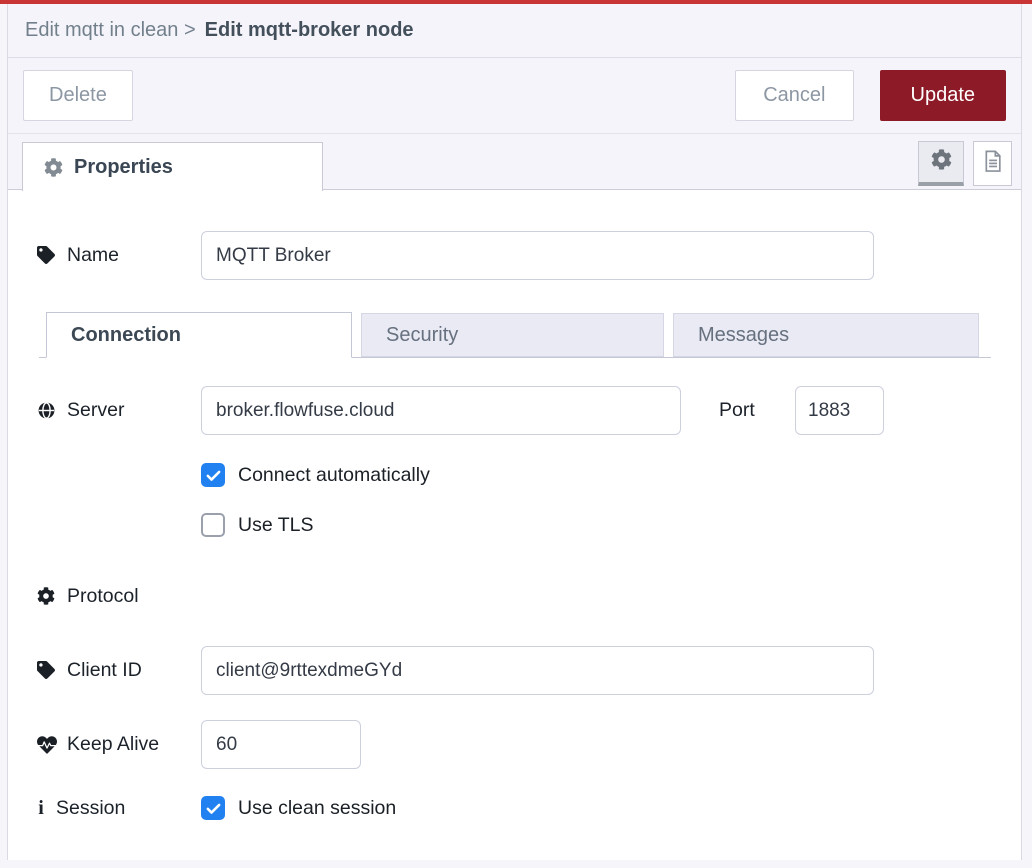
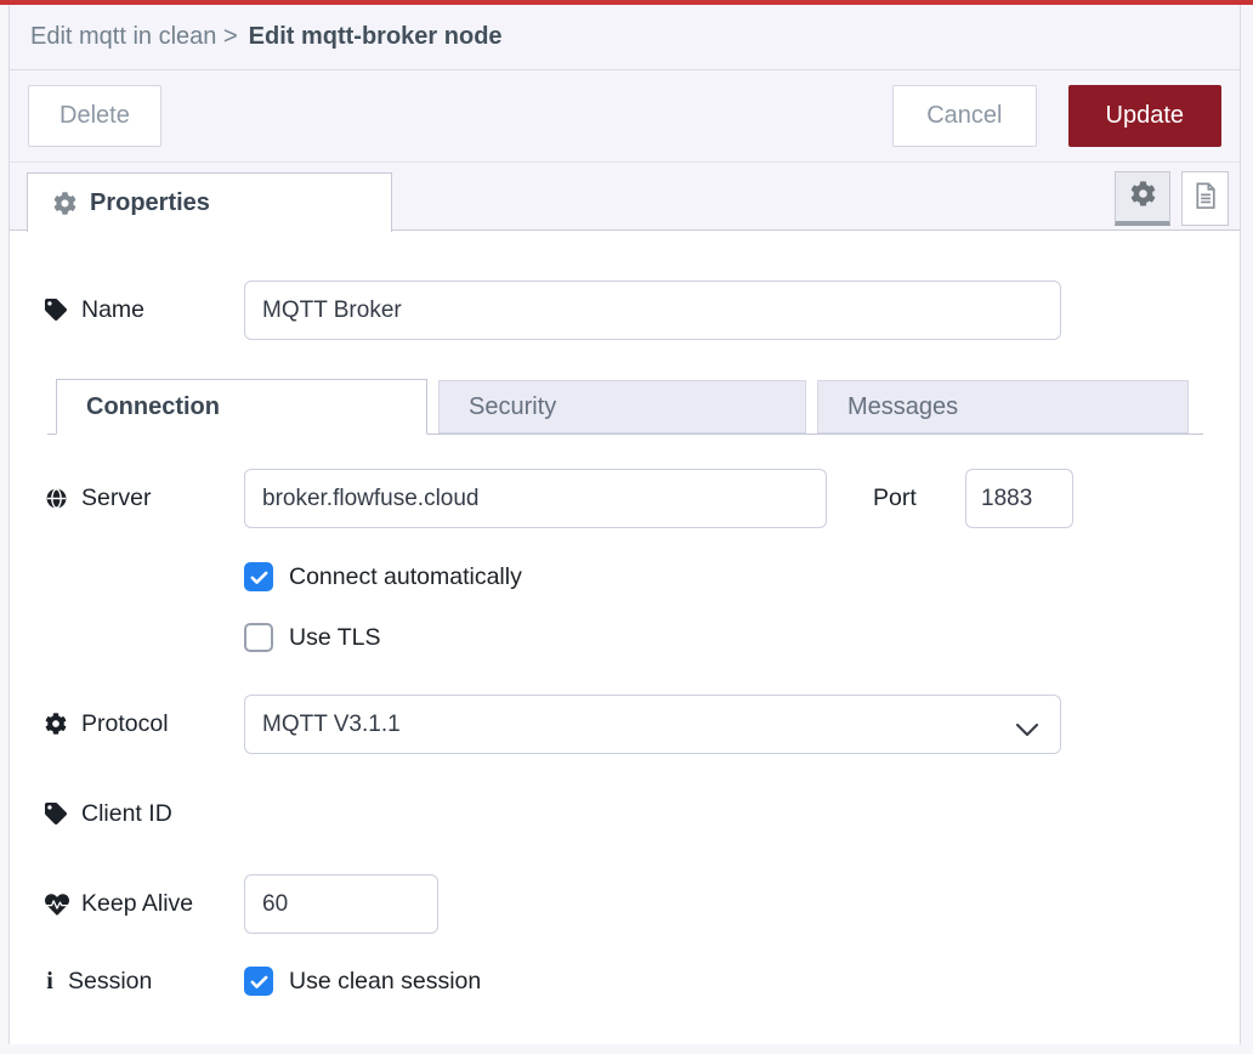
  Edit mqtt in clean >
  Edit mqtt-broker node
  Delete
  Cancel
  Update
  Properties
  Name
  MQTT Broker
  Connection
  Security
  Messages
  Server
  broker.flowfuse.cloud
  Port
  1883
  Connect automatically
  Use TLS
  Protocol
+ MQTT V3.1.1
  Client ID
- client@9rttexdmeGYd
  Keep Alive
  60
  i
  Session
  Use clean session
